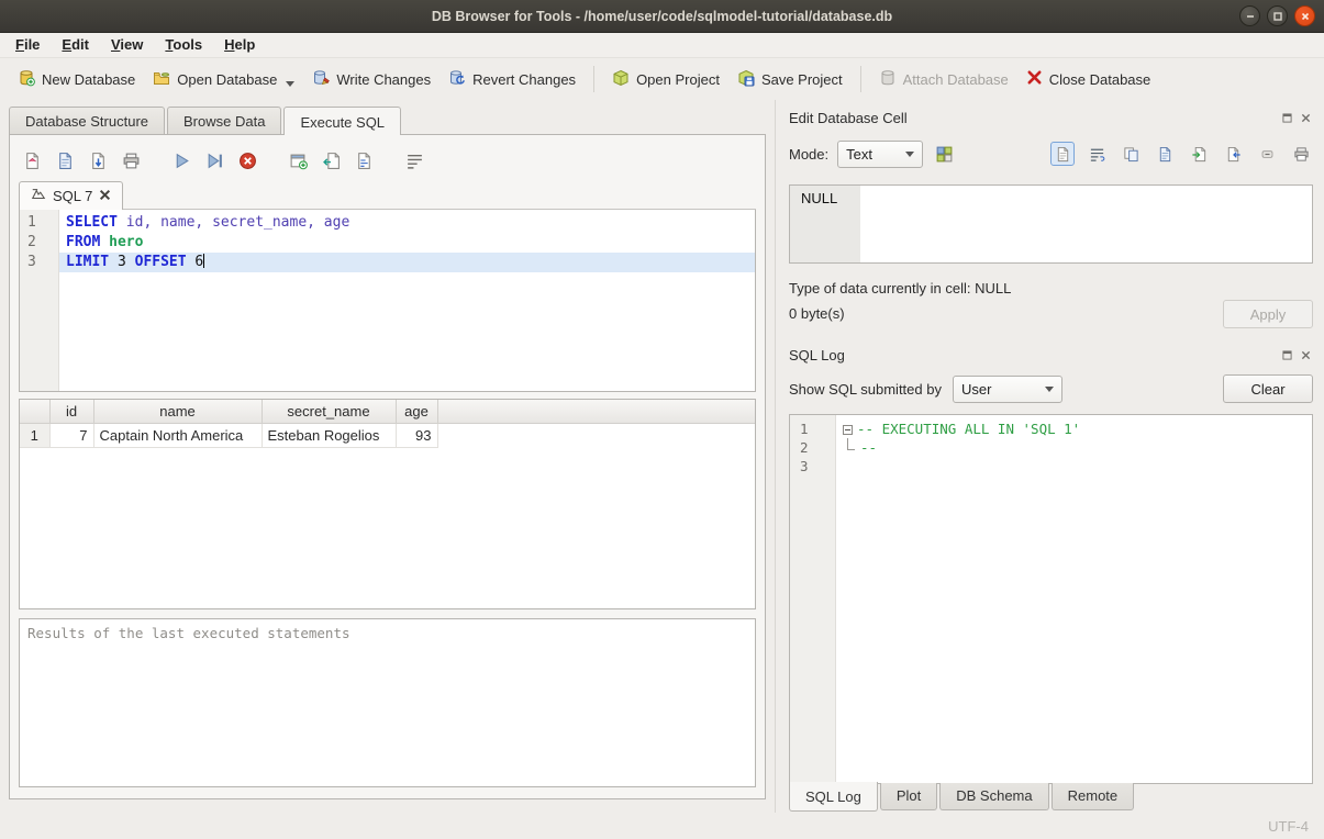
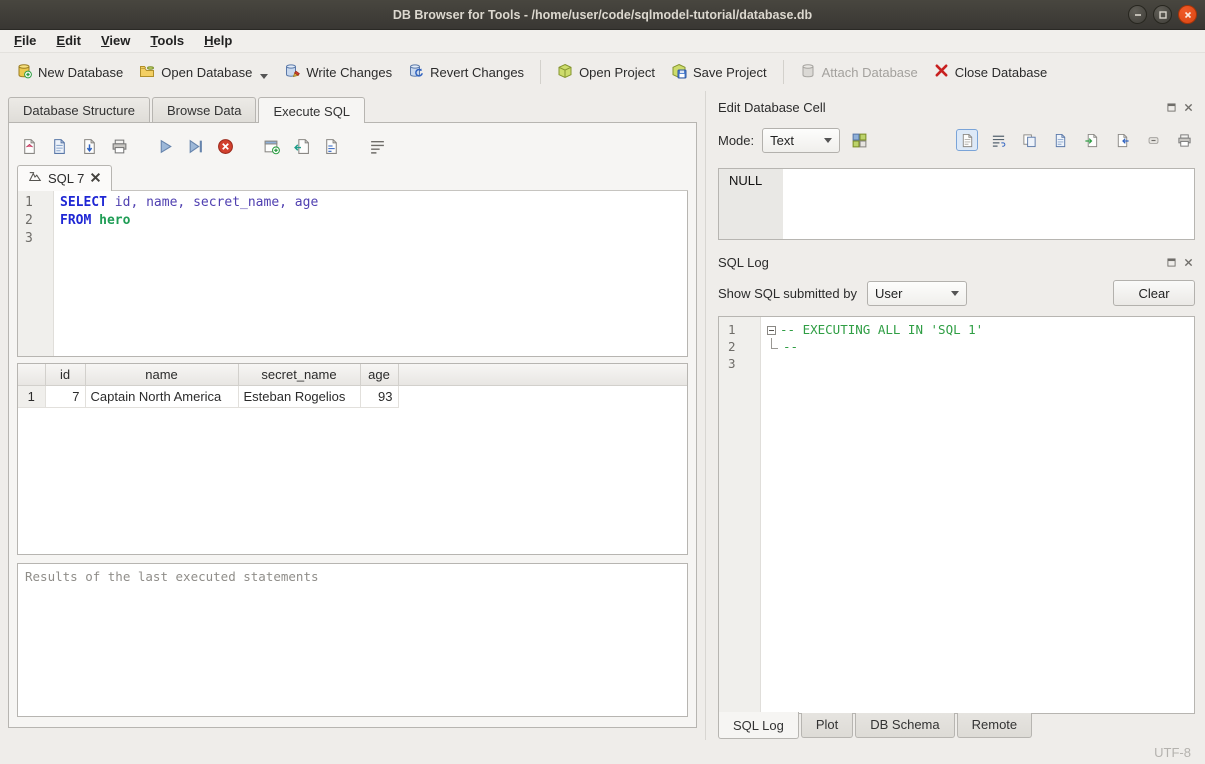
  DB Browser for Tools - /home/user/code/sqlmodel-tutorial/database.db
  File
  Edit
  View
  Tools
  Help
  New Database
  Open Database
  Write Changes
  Revert Changes
  Open Project
  Save Project
  Attach Database
  Close Database
  Database Structure
  Browse Data
  Execute SQL
  SQL 7
  1
  2
  3
  SELECT id, name, secret_name, age
  FROM hero
- LIMIT 3 OFFSET 6
  	id	name	secret_name	age
  1	7	Captain North America	Esteban Rogelios	93
  Results of the last executed statements
  Edit Database Cell
  Mode:
  Text
  NULL
- Type of data currently in cell: NULL
- 0 byte(s)
- Apply
  SQL Log
  Show SQL submitted by
  User
  Clear
  1
  2
  3
  -- EXECUTING ALL IN 'SQL 1'
  --
  SQL Log
  Plot
  DB Schema
  Remote
- UTF-4
+ UTF-8
